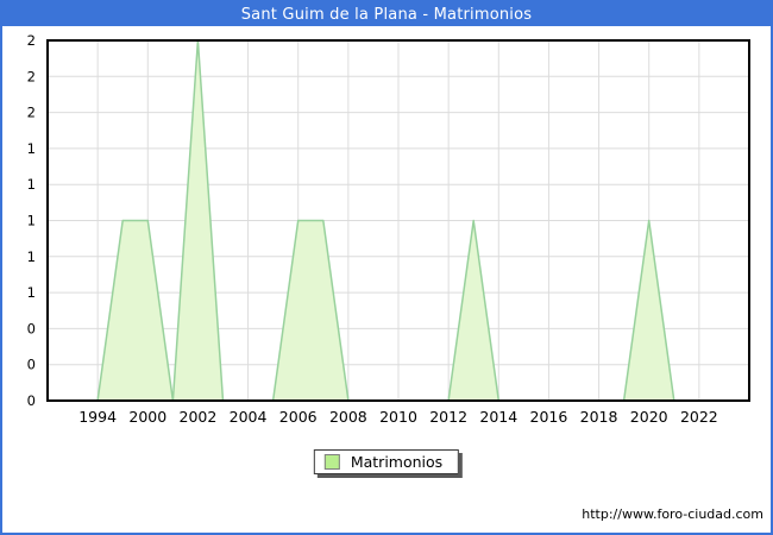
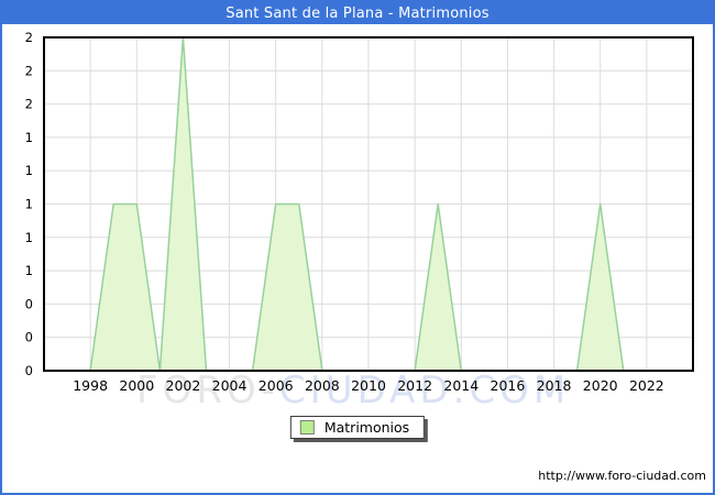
- Sant Guim de la Plana - Matrimonios
+ Sant Sant de la Plana - Matrimonios
+ FORO-CIUDAD.COM
  0
  0
  0
  1
  1
  1
  1
  1
  2
  2
  2
- 1994
+ 1998
  2000
  2002
  2004
  2006
  2008
  2010
  2012
  2014
  2016
  2018
  2020
  2022
  Matrimonios
  http://www.foro-ciudad.com
